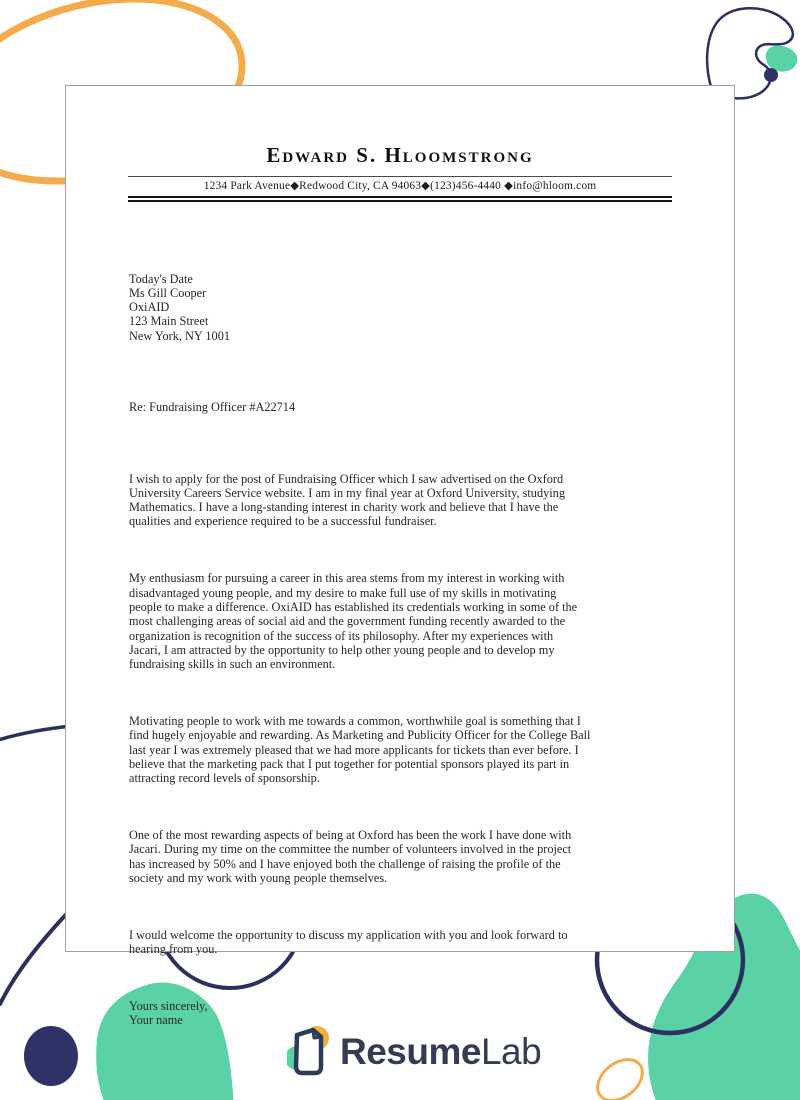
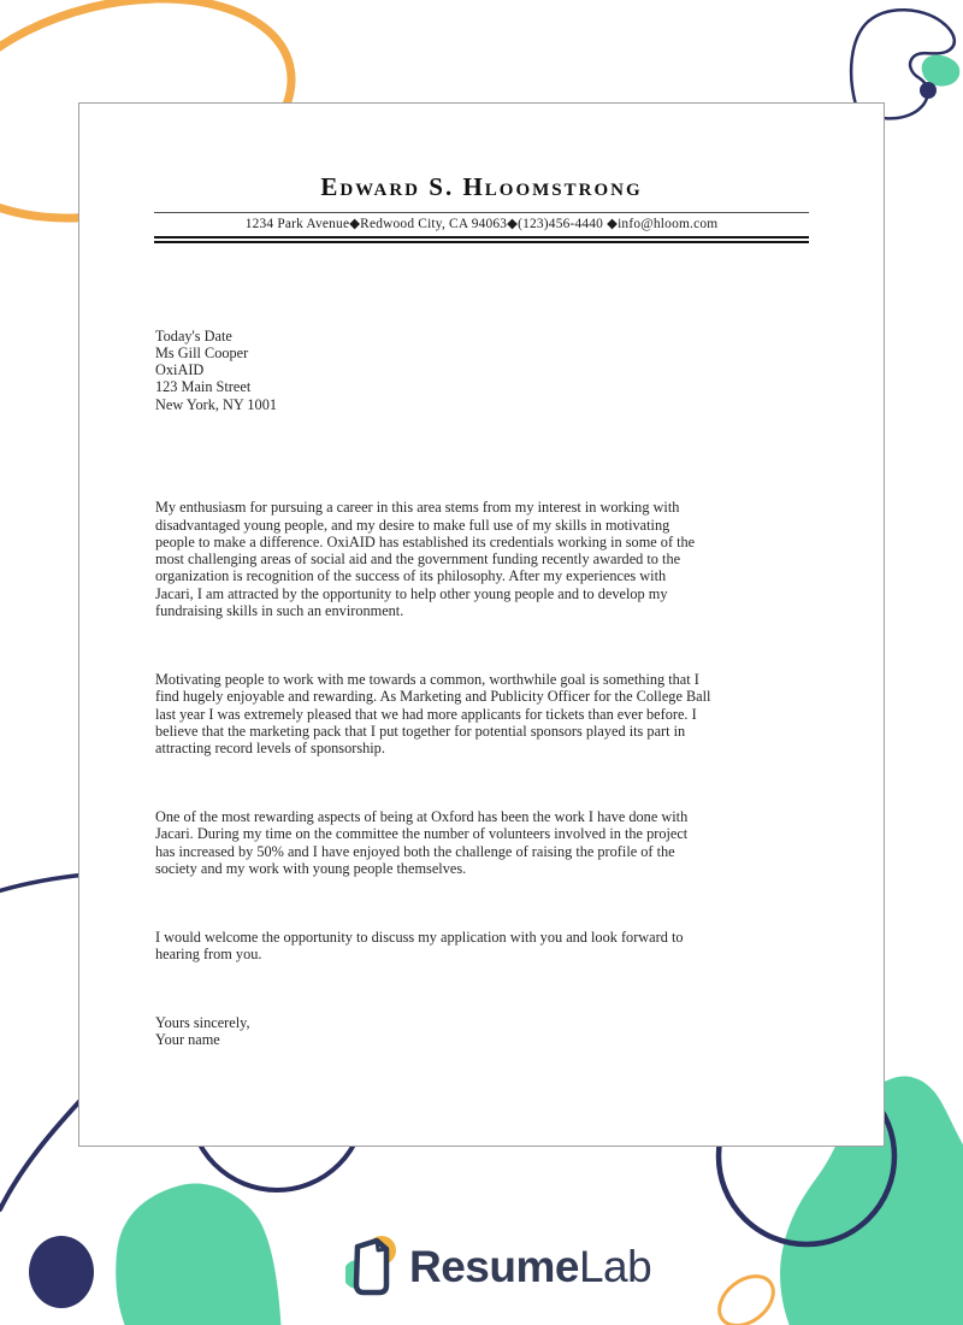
  Edward S. Hloomstrong
  1234 Park Avenue◆Redwood City, CA 94063◆(123)456-4440 ◆info@hloom.com
  Today's Date
  Ms Gill Cooper
  OxiAID
  123 Main Street
  New York, NY 1001
- Re: Fundraising Officer #A22714
- I wish to apply for the post of Fundraising Officer which I saw advertised on the Oxford
- University Careers Service website. I am in my final year at Oxford University, studying
- Mathematics. I have a long-standing interest in charity work and believe that I have the
- qualities and experience required to be a successful fundraiser.
  My enthusiasm for pursuing a career in this area stems from my interest in working with
  disadvantaged young people, and my desire to make full use of my skills in motivating
  people to make a difference. OxiAID has established its credentials working in some of the
  most challenging areas of social aid and the government funding recently awarded to the
  organization is recognition of the success of its philosophy. After my experiences with
  Jacari, I am attracted by the opportunity to help other young people and to develop my
  fundraising skills in such an environment.
  Motivating people to work with me towards a common, worthwhile goal is something that I
  find hugely enjoyable and rewarding. As Marketing and Publicity Officer for the College Ball
  last year I was extremely pleased that we had more applicants for tickets than ever before. I
  believe that the marketing pack that I put together for potential sponsors played its part in
  attracting record levels of sponsorship.
  One of the most rewarding aspects of being at Oxford has been the work I have done with
  Jacari. During my time on the committee the number of volunteers involved in the project
  has increased by 50% and I have enjoyed both the challenge of raising the profile of the
  society and my work with young people themselves.
  I would welcome the opportunity to discuss my application with you and look forward to
  hearing from you.
  Yours sincerely,
  Your name
  ResumeLab
